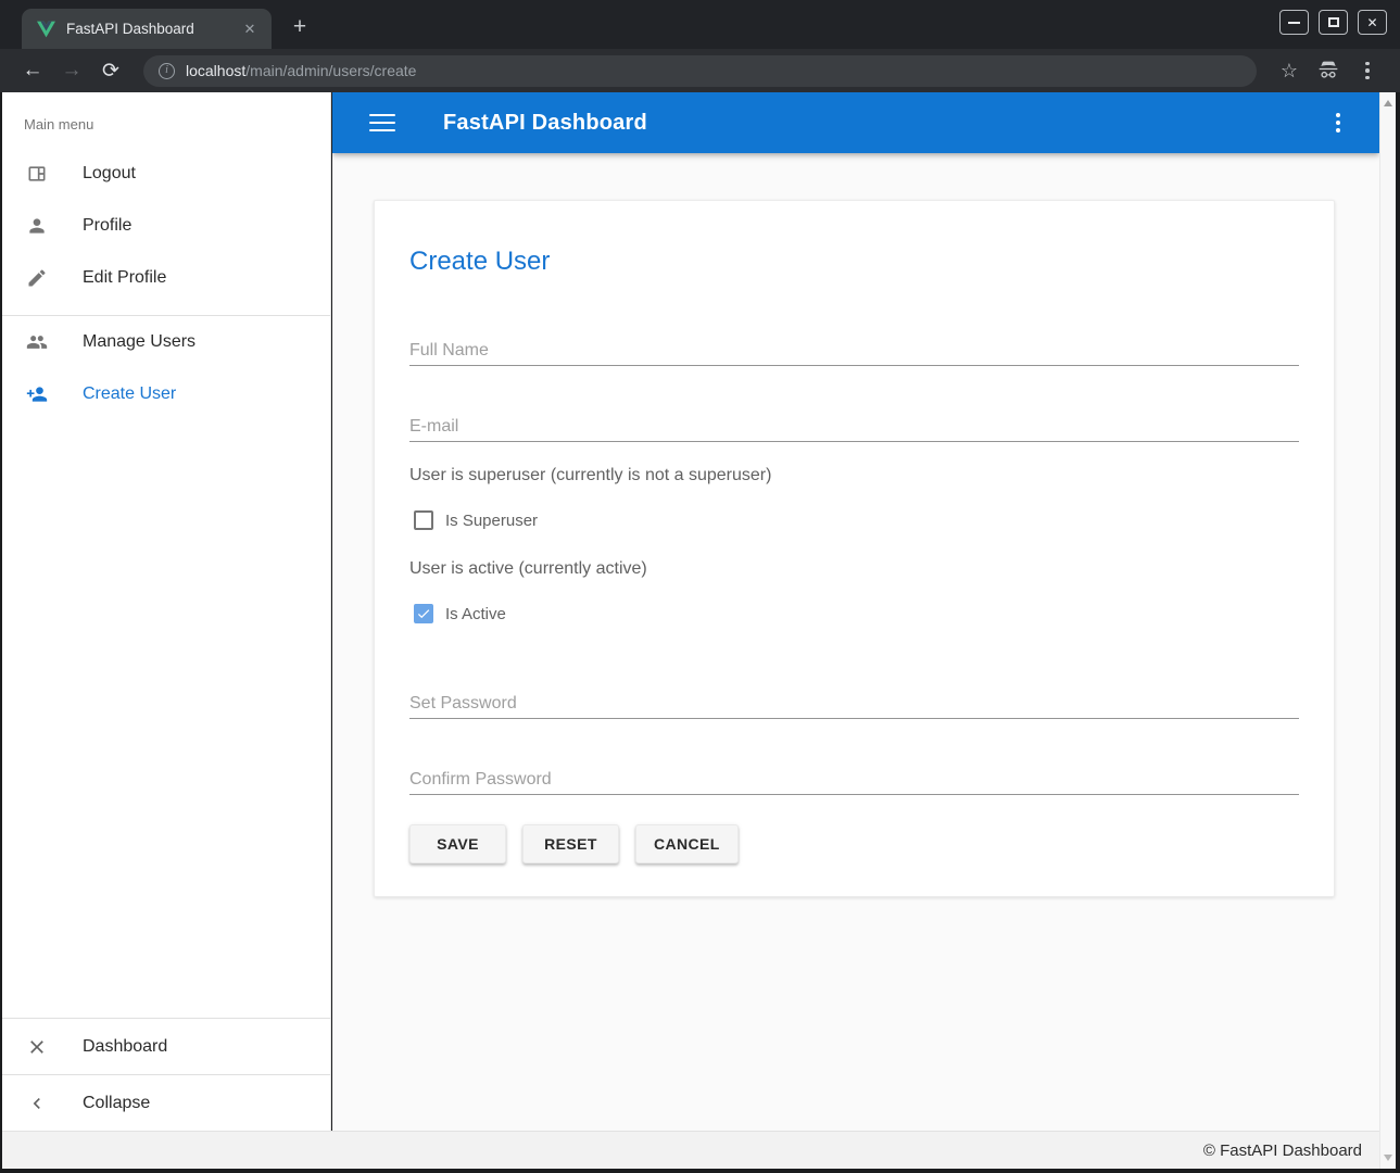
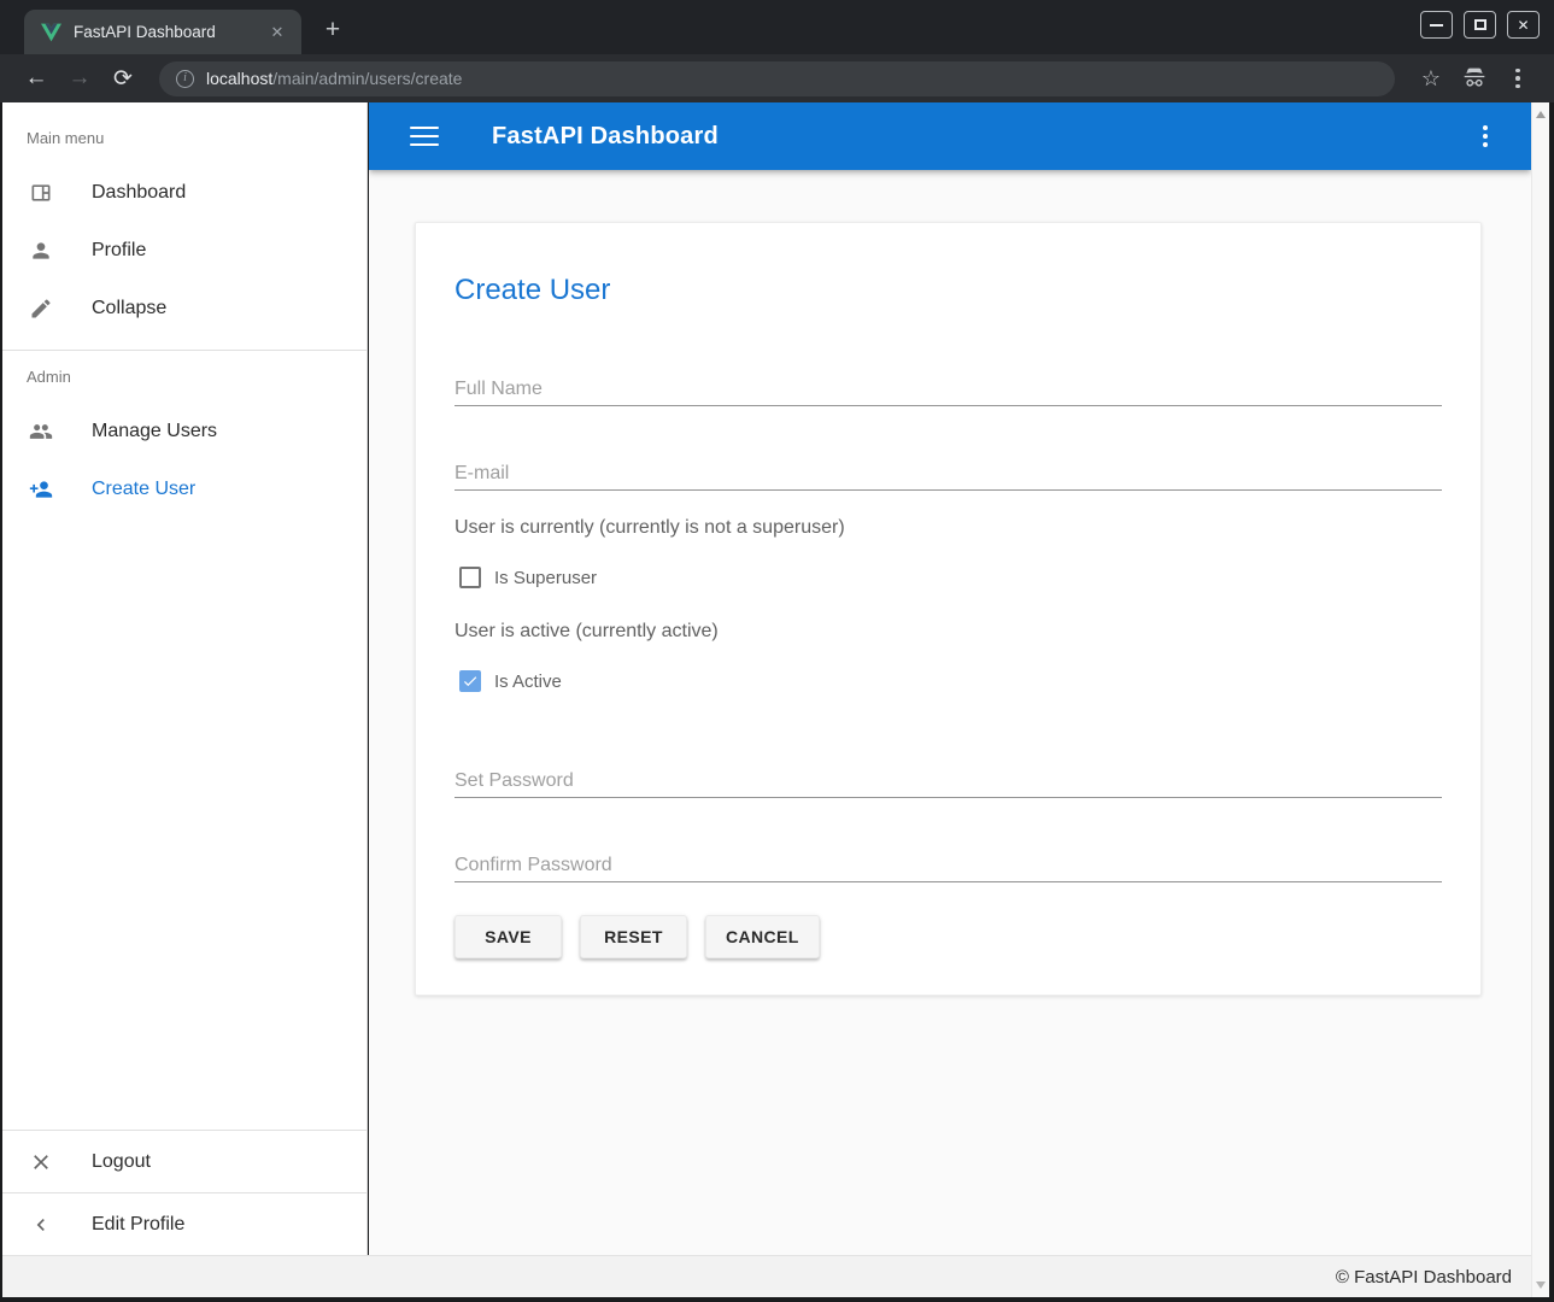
  FastAPI Dashboard
  ✕
  +
  ✕
  ←
  →
  ⟳
  i
  localhost/main/admin/users/create
  ☆
  Main menu
- Logout
+ Dashboard
  Profile
- Edit Profile
+ Collapse
+ Admin
  Manage Users
  Create User
- Dashboard
+ Logout
- Collapse
+ Edit Profile
  FastAPI Dashboard
  Create User
  Full Name
  E-mail
- User is superuser (currently is not a superuser)
+ User is currently (currently is not a superuser)
  Is Superuser
  User is active (currently active)
  Is Active
  Set Password
  Confirm Password
  SAVE
  RESET
  CANCEL
  © FastAPI Dashboard
